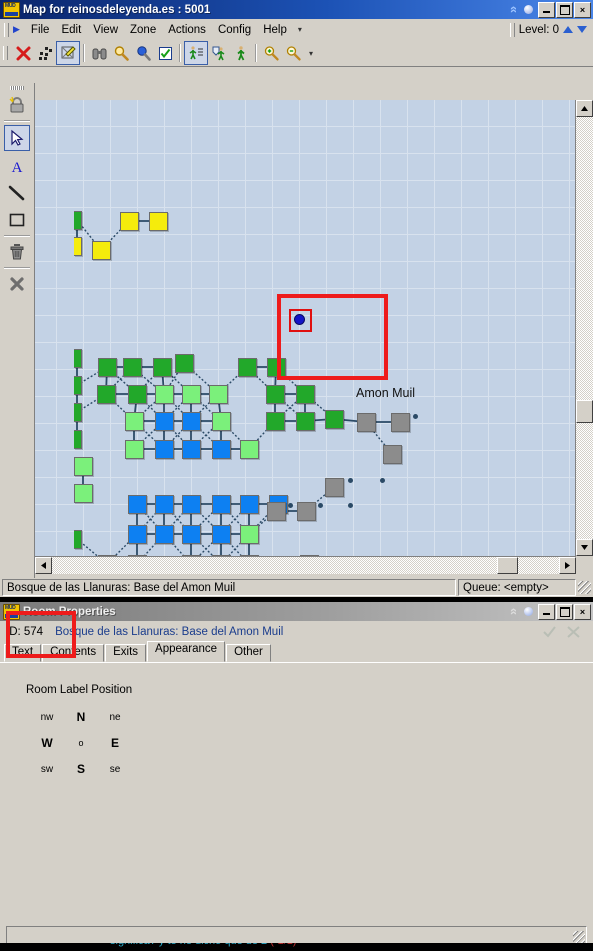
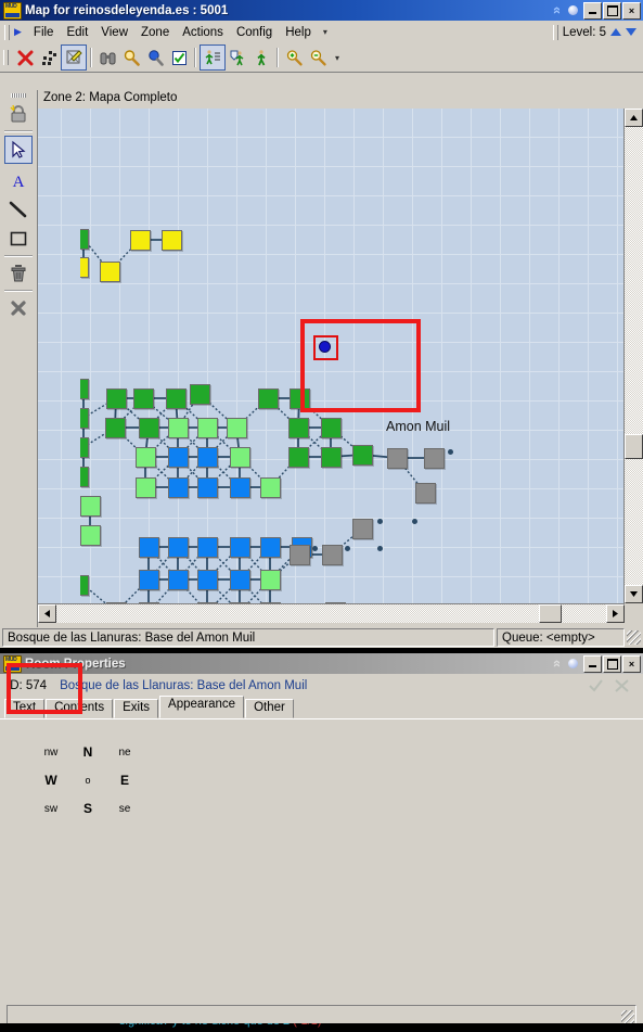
  Map for reinosdeleyenda.es : 5001
  ×
  ▶
  File
  Edit
  View
  Zone
  Actions
  Config
  Help
  ▾
- Level: 0
+ Level: 5
  ▾
  A
+ Zone 2: Mapa Completo
  Amon Muil
  Bosque de las Llanuras: Base del Amon Muil
  Queue: <empty>
  Room Properties
  ×
  ID: 574
  Bosque de las Llanuras: Base del Amon Muil
  Text
  Contents
  Exits
  Appearance
  Other
- Room Label Position
  nw
  N
  ne
  W
  o
  E
  sw
  S
  se
